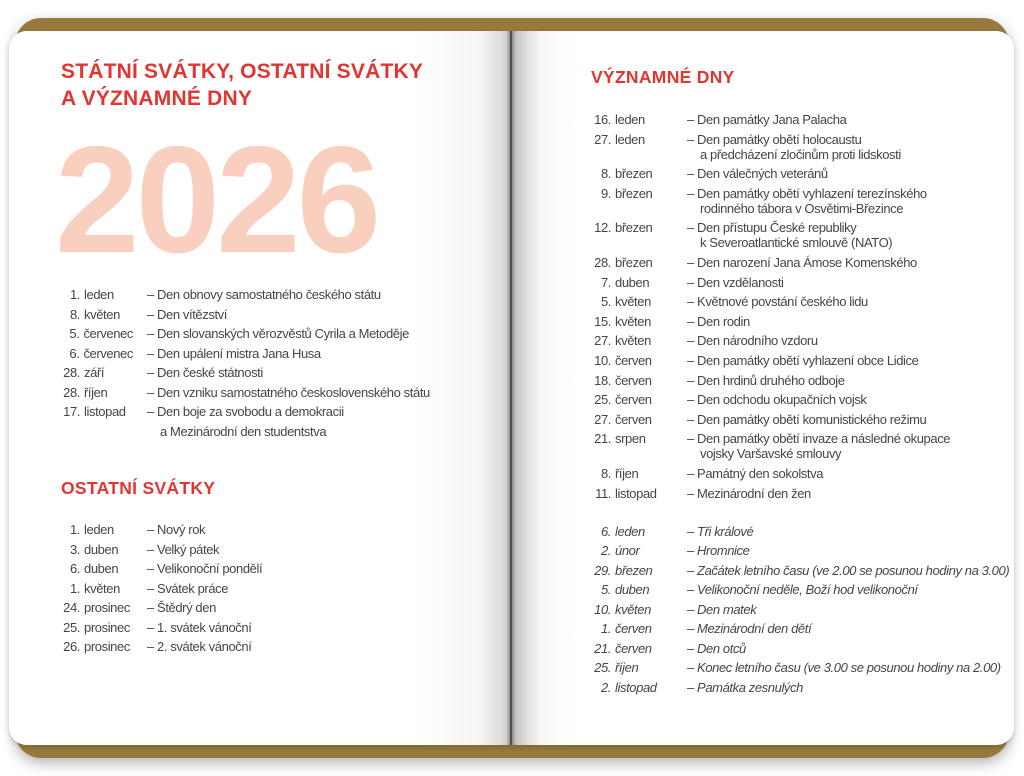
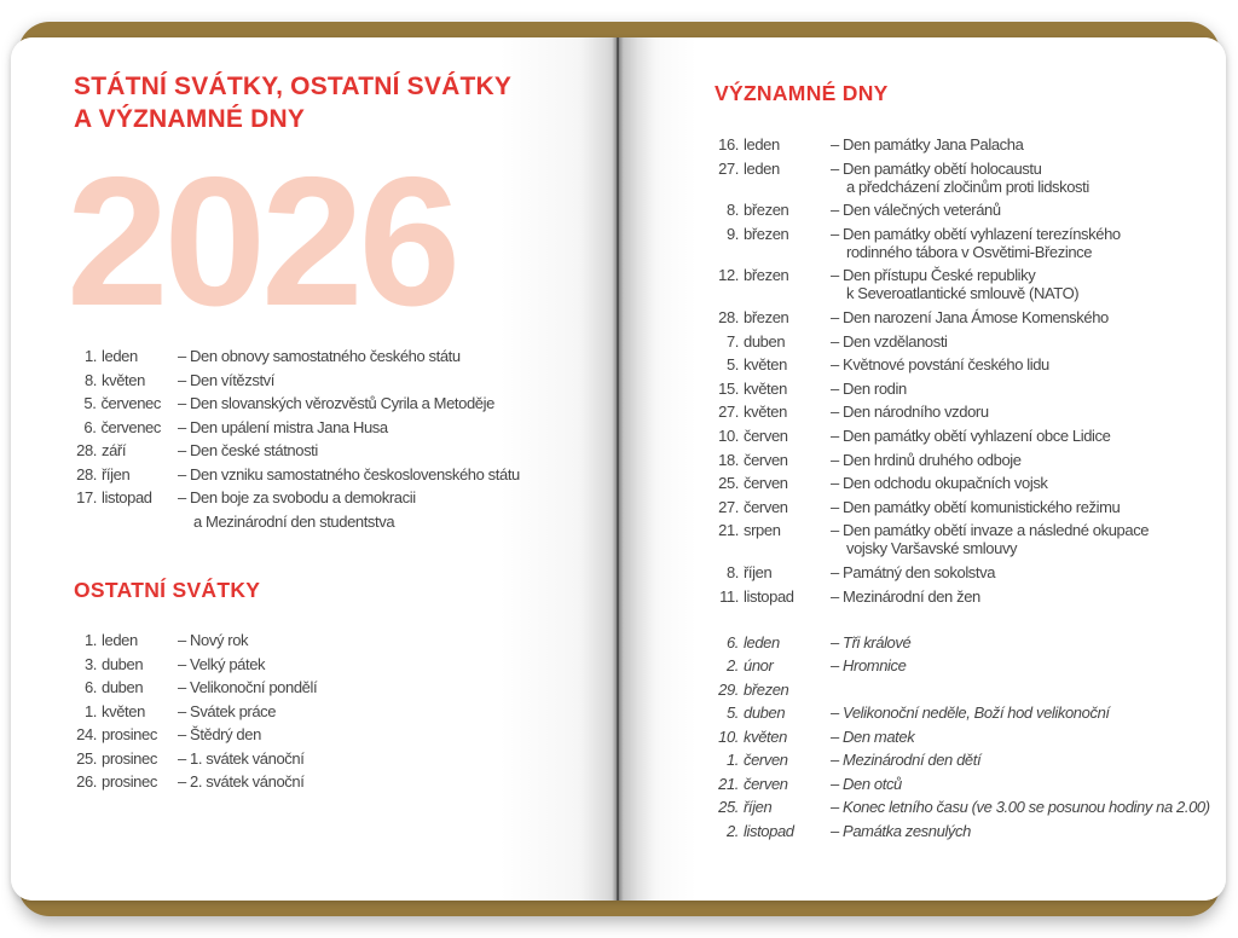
  STÁTNÍ SVÁTKY, OSTATNÍ SVÁTKY
  A VÝZNAMNÉ DNY
  2026
  1.
  leden
  – Den obnovy samostatného českého státu
  8.
  květen
  – Den vítězství
  5.
  červenec
  – Den slovanských věrozvěstů Cyrila a Metoděje
  6.
  červenec
  – Den upálení mistra Jana Husa
  28.
  září
  – Den české státnosti
  28.
  říjen
  – Den vzniku samostatného československého státu
  17.
  listopad
  – Den boje za svobodu a demokracii
  a Mezinárodní den studentstva
  OSTATNÍ SVÁTKY
  1.
  leden
  – Nový rok
  3.
  duben
  – Velký pátek
  6.
  duben
  – Velikonoční pondělí
  1.
  květen
  – Svátek práce
  24.
  prosinec
  – Štědrý den
  25.
  prosinec
  – 1. svátek vánoční
  26.
  prosinec
  – 2. svátek vánoční
  VÝZNAMNÉ DNY
  16.
  leden
  – Den památky Jana Palacha
  27.
  leden
  – Den památky obětí holocaustu
  a předcházení zločinům proti lidskosti
  8.
  březen
  – Den válečných veteránů
  9.
  březen
  – Den památky obětí vyhlazení terezínského
  rodinného tábora v Osvětimi-Březince
  12.
  březen
  – Den přístupu České republiky
  k Severoatlantické smlouvě (NATO)
  28.
  březen
  – Den narození Jana Ámose Komenského
  7.
  duben
  – Den vzdělanosti
  5.
  květen
  – Květnové povstání českého lidu
  15.
  květen
  – Den rodin
  27.
  květen
  – Den národního vzdoru
  10.
  červen
  – Den památky obětí vyhlazení obce Lidice
  18.
  červen
  – Den hrdinů druhého odboje
  25.
  červen
  – Den odchodu okupačních vojsk
  27.
  červen
  – Den památky obětí komunistického režimu
  21.
  srpen
  – Den památky obětí invaze a následné okupace
  vojsky Varšavské smlouvy
  8.
  říjen
  – Památný den sokolstva
  11.
  listopad
  – Mezinárodní den žen
  6.
  leden
  – Tři králové
  2.
  únor
  – Hromnice
  29.
  březen
- – Začátek letního času (ve 2.00 se posunou hodiny na 3.00)
  5.
  duben
  – Velikonoční neděle, Boží hod velikonoční
  10.
  květen
  – Den matek
  1.
  červen
  – Mezinárodní den dětí
  21.
  červen
  – Den otců
  25.
  říjen
  – Konec letního času (ve 3.00 se posunou hodiny na 2.00)
  2.
  listopad
  – Památka zesnulých
